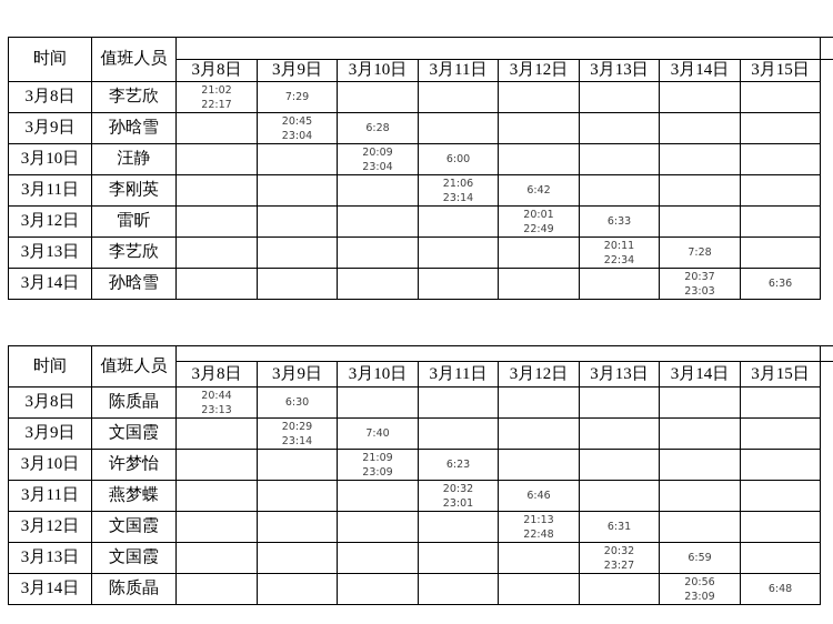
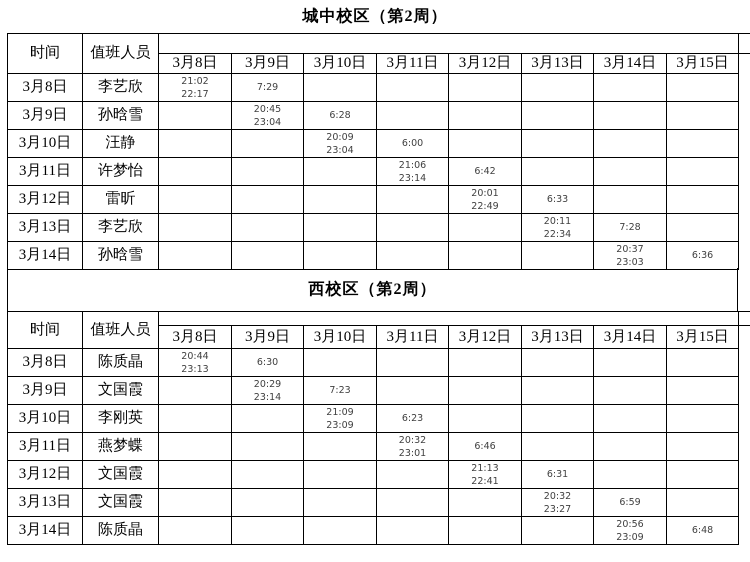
+ 城中校区（第2周）
  时间	值班人员
  3月8日	3月9日	3月10日	3月11日	3月12日	3月13日	3月14日	3月15日
  3月8日	李艺欣	21:0222:17	7:29
  3月9日	孙晗雪		20:4523:04	6:28
  3月10日	汪静			20:0923:04	6:00
- 3月11日	李刚英				21:0623:14	6:42
+ 3月11日	许梦怡				21:0623:14	6:42
  3月12日	雷昕					20:0122:49	6:33
  3月13日	李艺欣						20:1122:34	7:28
  3月14日	孙晗雪							20:3723:03	6:36
+ 西校区（第2周）
  时间	值班人员
  3月8日	3月9日	3月10日	3月11日	3月12日	3月13日	3月14日	3月15日
  3月8日	陈质晶	20:4423:13	6:30
- 3月9日	文国霞		20:2923:14	7:40
+ 3月9日	文国霞		20:2923:14	7:23
- 3月10日	许梦怡			21:0923:09	6:23
+ 3月10日	李刚英			21:0923:09	6:23
  3月11日	燕梦蝶				20:3223:01	6:46
- 3月12日	文国霞					21:1322:48	6:31
+ 3月12日	文国霞					21:1322:41	6:31
  3月13日	文国霞						20:3223:27	6:59
  3月14日	陈质晶							20:5623:09	6:48
